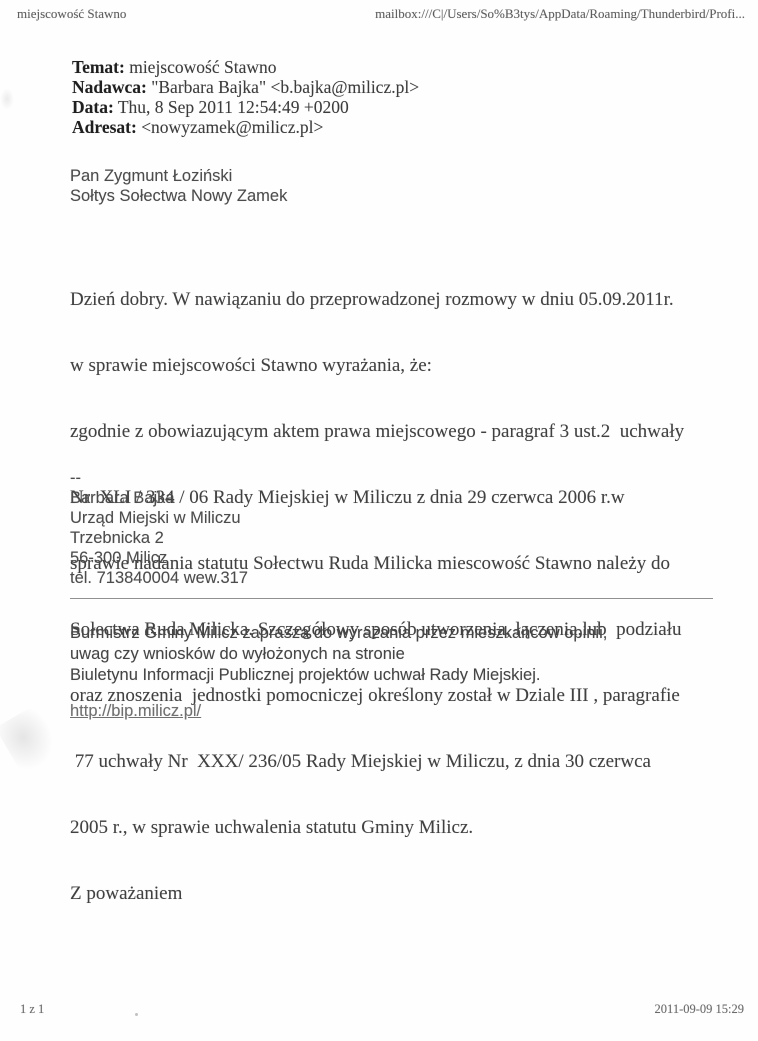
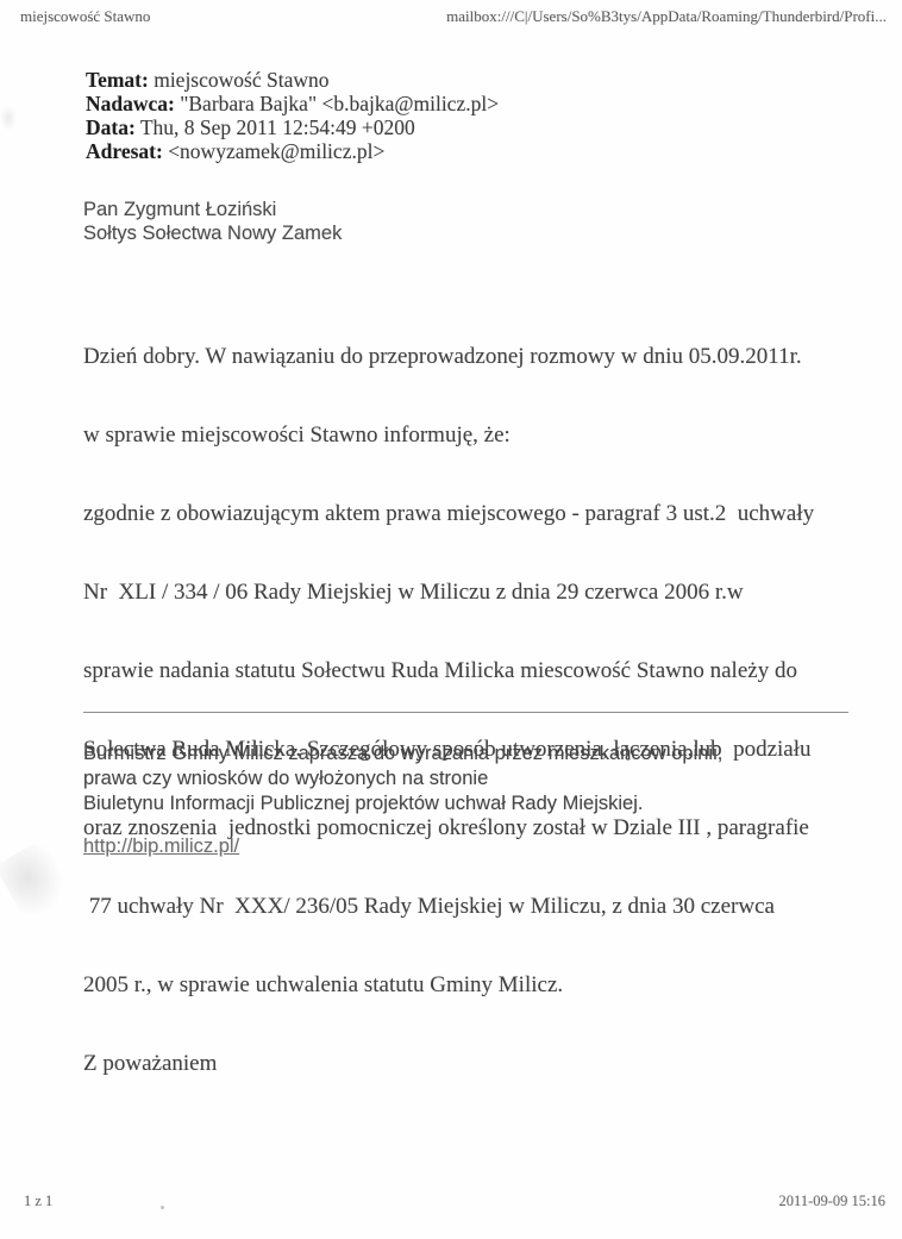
  miejscowość Stawno
  mailbox:///C|/Users/So%B3tys/AppData/Roaming/Thunderbird/Profi...
  Temat: miejscowość Stawno
  Nadawca: "Barbara Bajka" <b.bajka@milicz.pl>
  Data: Thu, 8 Sep 2011 12:54:49 +0200
  Adresat: <nowyzamek@milicz.pl>
  Pan Zygmunt Łoziński
  Sołtys Sołectwa Nowy Zamek
  Dzień dobry. W nawiązaniu do przeprowadzonej rozmowy w dniu 05.09.2011r.
- w sprawie miejscowości Stawno wyrażania, że:
+ w sprawie miejscowości Stawno informuję, że:
  zgodnie z obowiazującym aktem prawa miejscowego - paragraf 3 ust.2 uchwały
  Nr XLI / 334 / 06 Rady Miejskiej w Miliczu z dnia 29 czerwca 2006 r.w
  sprawie nadania statutu Sołectwu Ruda Milicka miescowość Stawno należy do
  Sołectwa Ruda Milicka. Szczegółowy sposób utworzenia, łączenia,lub podziału
  oraz znoszenia jednostki pomocniczej określony został w Dziale III , paragrafie
  77 uchwały Nr XXX/ 236/05 Rady Miejskiej w Miliczu, z dnia 30 czerwca
  2005 r., w sprawie uchwalenia statutu Gminy Milicz.
  Z poważaniem
- --
- Barbara Bajka
- Urząd Miejski w Miliczu
- Trzebnicka 2
- 56-300 Milicz
- tel. 713840004 wew.317
  Burmistrz Gminy Milicz zaprasza do wyrażania przez mieszkańców opinii,
- uwag czy wniosków do wyłożonych na stronie
+ prawa czy wniosków do wyłożonych na stronie
  Biuletynu Informacji Publicznej projektów uchwał Rady Miejskiej.
  http://bip.milicz.pl/
  1 z 1
- 2011-09-09 15:29
+ 2011-09-09 15:16
